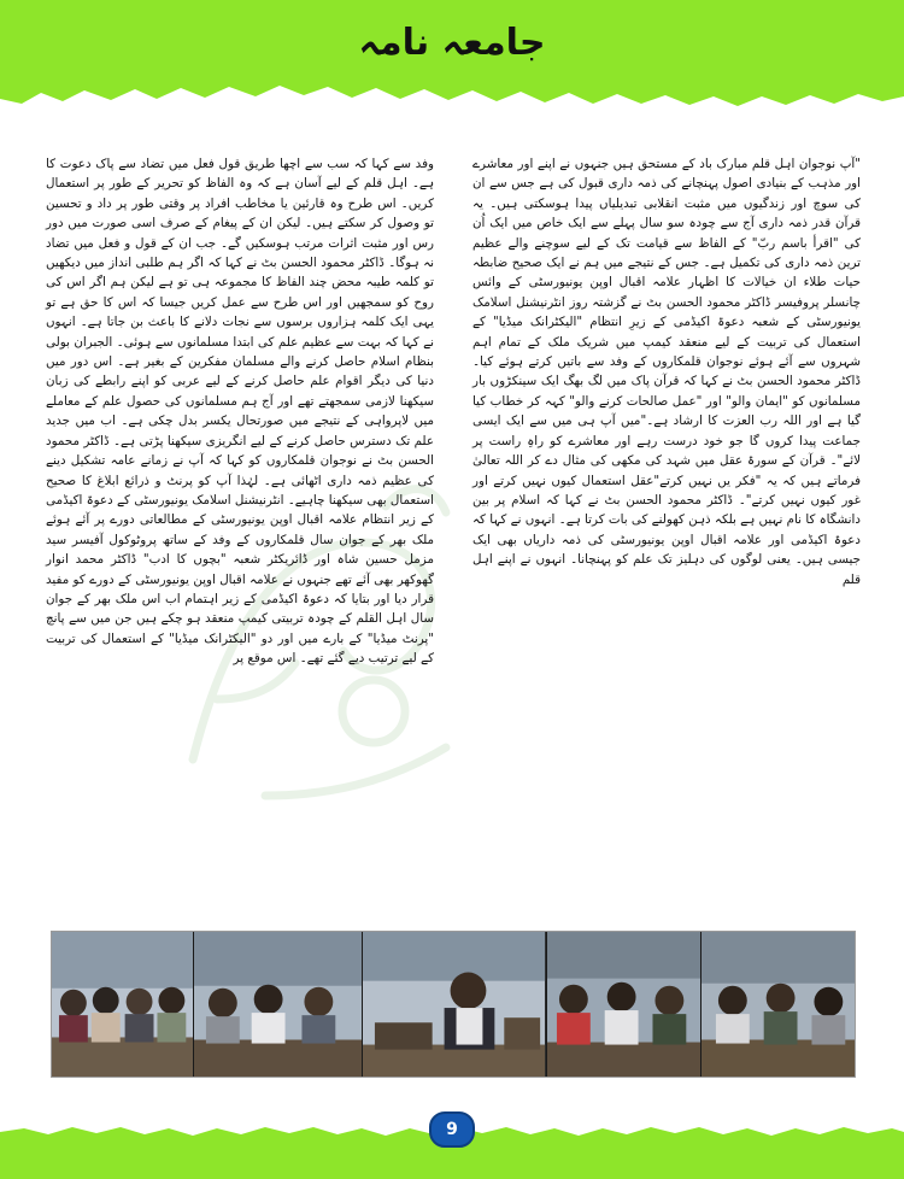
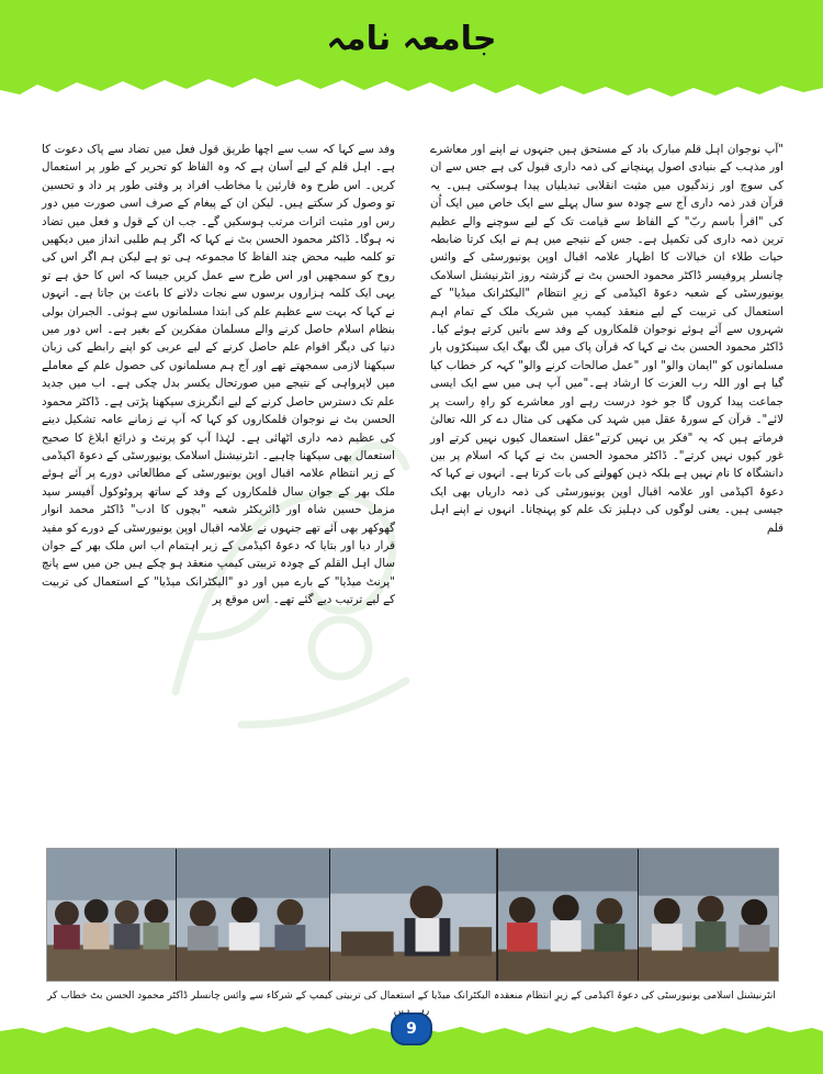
  جامعہ نامہ
- "آپ نوجوان اہل قلم مبارک باد کے مستحق ہیں جنہوں نے اپنے اور معاشرے اور مذہب کے بنیادی اصول پہنچانے کی ذمہ داری قبول کی ہے جس سے ان کی سوچ اور زندگیوں میں مثبت انقلابی تبدیلیاں پیدا ہوسکتی ہیں۔ یہ قرآن قدر ذمہ داری آج سے چودہ سو سال پہلے سے ایک خاص میں ایک اُن کی "اقرأ باسم ربّ" کے الفاظ سے قیامت تک کے لیے سوچنے والے عظیم ترین ذمہ داری کی تکمیل ہے۔ جس کے نتیجے میں ہم نے ایک صحیح ضابطہ حیات طلاء ان خیالات کا اظہار علامہ اقبال اوپن یونیورسٹی کے وائس چانسلر پروفیسر ڈاکٹر محمود الحسن بٹ نے گزشتہ روز انٹرنیشنل اسلامک یونیورسٹی کے شعبہ دعوۃ اکیڈمی کے زیرِ انتظام "الیکٹرانک میڈیا" کے استعمال کی تربیت کے لیے منعقد کیمپ میں شریک ملک کے تمام اہم شہروں سے آئے ہوئے نوجوان قلمکاروں کے وفد سے باتیں کرتے ہوئے کیا۔ ڈاکٹر محمود الحسن بٹ نے کہا کہ قرآن پاک میں لگ بھگ ایک سینکڑوں بار مسلمانوں کو "ایمان والو" اور "عمل صالحات کرنے والو" کہہ کر خطاب کیا گیا ہے اور اللہ رب العزت کا ارشاد ہے۔"میں آپ ہی میں سے ایک ایسی جماعت پیدا کروں گا جو خود درست رہے اور معاشرے کو راہِ راست پر لائے"۔ قرآن کے سورۃ عقل میں شہد کی مکھی کی مثال دے کر اللہ تعالیٰ فرماتے ہیں کہ یہ "فکر یں نہیں کرتے"عقل استعمال کیوں نہیں کرتے اور غور کیوں نہیں کرتے"۔ ڈاکٹر محمود الحسن بٹ نے کہا کہ اسلام پر بین دانشگاہ کا نام نہیں ہے بلکہ ذہن کھولنے کی بات کرتا ہے۔ انہوں نے کہا کہ دعوۃ اکیڈمی اور علامہ اقبال اوپن یونیورسٹی کی ذمہ داریاں بھی ایک جیسی ہیں۔ یعنی لوگوں کی دہلیز تک علم کو پہنچانا۔ انہوں نے اپنے اہل قلم
+ "آپ نوجوان اہل قلم مبارک باد کے مستحق ہیں جنہوں نے اپنے اور معاشرے اور مذہب کے بنیادی اصول پہنچانے کی ذمہ داری قبول کی ہے جس سے ان کی سوچ اور زندگیوں میں مثبت انقلابی تبدیلیاں پیدا ہوسکتی ہیں۔ یہ قرآن قدر ذمہ داری آج سے چودہ سو سال پہلے سے ایک خاص میں ایک اُن کی "اقرأ باسم ربّ" کے الفاظ سے قیامت تک کے لیے سوچنے والے عظیم ترین ذمہ داری کی تکمیل ہے۔ جس کے نتیجے میں ہم نے ایک کرتا ضابطہ حیات طلاء ان خیالات کا اظہار علامہ اقبال اوپن یونیورسٹی کے وائس چانسلر پروفیسر ڈاکٹر محمود الحسن بٹ نے گزشتہ روز انٹرنیشنل اسلامک یونیورسٹی کے شعبہ دعوۃ اکیڈمی کے زیرِ انتظام "الیکٹرانک میڈیا" کے استعمال کی تربیت کے لیے منعقد کیمپ میں شریک ملک کے تمام اہم شہروں سے آئے ہوئے نوجوان قلمکاروں کے وفد سے باتیں کرتے ہوئے کیا۔ ڈاکٹر محمود الحسن بٹ نے کہا کہ قرآن پاک میں لگ بھگ ایک سینکڑوں بار مسلمانوں کو "ایمان والو" اور "عمل صالحات کرنے والو" کہہ کر خطاب کیا گیا ہے اور اللہ رب العزت کا ارشاد ہے۔"میں آپ ہی میں سے ایک ایسی جماعت پیدا کروں گا جو خود درست رہے اور معاشرے کو راہِ راست پر لائے"۔ قرآن کے سورۃ عقل میں شہد کی مکھی کی مثال دے کر اللہ تعالیٰ فرماتے ہیں کہ یہ "فکر یں نہیں کرتے"عقل استعمال کیوں نہیں کرتے اور غور کیوں نہیں کرتے"۔ ڈاکٹر محمود الحسن بٹ نے کہا کہ اسلام پر بین دانشگاہ کا نام نہیں ہے بلکہ ذہن کھولنے کی بات کرتا ہے۔ انہوں نے کہا کہ دعوۃ اکیڈمی اور علامہ اقبال اوپن یونیورسٹی کی ذمہ داریاں بھی ایک جیسی ہیں۔ یعنی لوگوں کی دہلیز تک علم کو پہنچانا۔ انہوں نے اپنے اہل قلم
  وفد سے کہا کہ سب سے اچھا طریق قول فعل میں تضاد سے پاک دعوت کا ہے۔ اہل قلم کے لیے آسان ہے کہ وہ الفاظ کو تحریر کے طور پر استعمال کریں۔ اس طرح وہ قارئین یا مخاطب افراد پر وقتی طور پر داد و تحسین تو وصول کر سکتے ہیں۔ لیکن ان کے پیغام کے صرف اسی صورت میں دور رس اور مثبت اثرات مرتب ہوسکیں گے۔ جب ان کے قول و فعل میں تضاد نہ ہوگا۔ ڈاکٹر محمود الحسن بٹ نے کہا کہ اگر ہم طلبی انداز میں دیکھیں تو کلمہ طیبہ محض چند الفاظ کا مجموعہ ہی تو ہے لیکن ہم اگر اس کی روح کو سمجھیں اور اس طرح سے عمل کریں جیسا کہ اس کا حق ہے تو یہی ایک کلمہ ہزاروں برسوں سے نجات دلانے کا باعث بن جاتا ہے۔ انہوں نے کہا کہ بہت سے عظیم علم کی ابتدا مسلمانوں سے ہوئی۔ الجبران بولی بنظام اسلام حاصل کرنے والے مسلمان مفکرین کے بغیر ہے۔ اس دور میں دنیا کی دیگر اقوام علم حاصل کرنے کے لیے عربی کو اپنے رابطے کی زبان سیکھنا لازمی سمجھتے تھے اور آج ہم مسلمانوں کی حصول علم کے معاملے میں لاپرواہی کے نتیجے میں صورتحال یکسر بدل چکی ہے۔ اب میں جدید علم تک دسترس حاصل کرنے کے لیے انگریزی سیکھنا پڑتی ہے۔ ڈاکٹر محمود الحسن بٹ نے نوجوان قلمکاروں کو کہا کہ آپ نے زمانے عامہ تشکیل دینے کی عظیم ذمہ داری اٹھائی ہے۔ لہٰذا آپ کو پرنٹ و ذرائع ابلاغ کا صحیح استعمال بھی سیکھنا چاہیے۔ انٹرنیشنل اسلامک یونیورسٹی کے دعوۃ اکیڈمی کے زیر انتظام علامہ اقبال اوپن یونیورسٹی کے مطالعاتی دورے پر آئے ہوئے ملک بھر کے جوان سال قلمکاروں کے وفد کے ساتھ پروٹوکول آفیسر سید مزمل حسین شاہ اور ڈائریکٹر شعبہ "بچوں کا ادب" ڈاکٹر محمد انوار گھوکھر بھی آئے تھے جنہوں نے علامہ اقبال اوپن یونیورسٹی کے دورے کو مفید قرار دیا اور بتایا کہ دعوۃ اکیڈمی کے زیر اہتمام اب اس ملک بھر کے جوان سال اہل القلم کے چودہ تربیتی کیمپ منعقد ہو چکے ہیں جن میں سے پانچ "پرنٹ میڈیا" کے بارے میں اور دو "الیکٹرانک میڈیا" کے استعمال کی تربیت کے لیے ترتیب دیے گئے تھے۔ اس موقع پر
+ انٹرنیشنل اسلامی یونیورسٹی کی دعوۃ اکیڈمی کے زیرِ انتظام منعقدہ الیکٹرانک میڈیا کے استعمال کی تربیتی کیمپ کے شرکاء سے وائس چانسلر ڈاکٹر محمود الحسن بٹ خطاب کر رہے ہیں
  9
